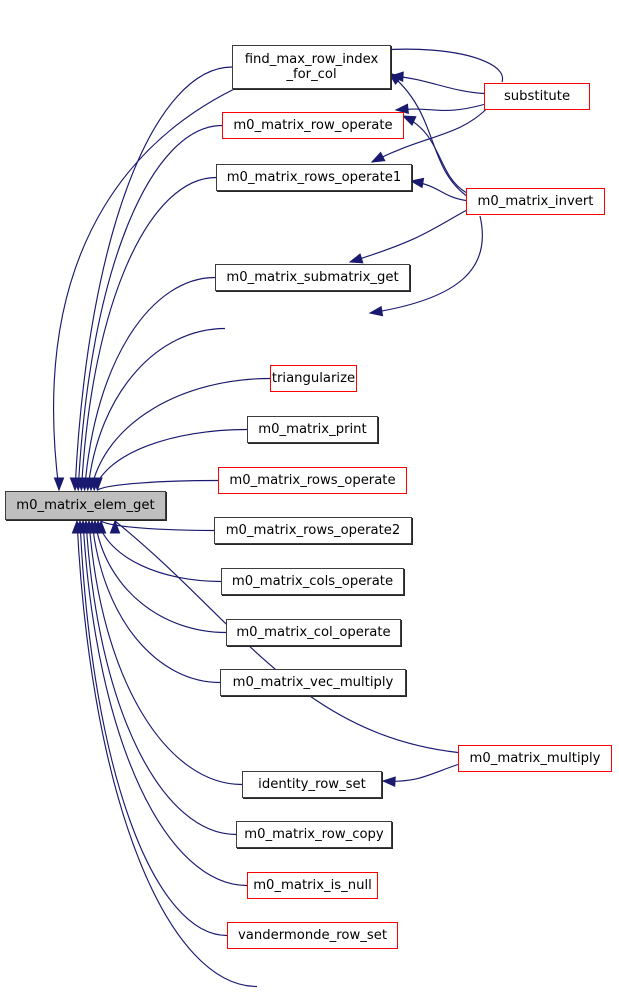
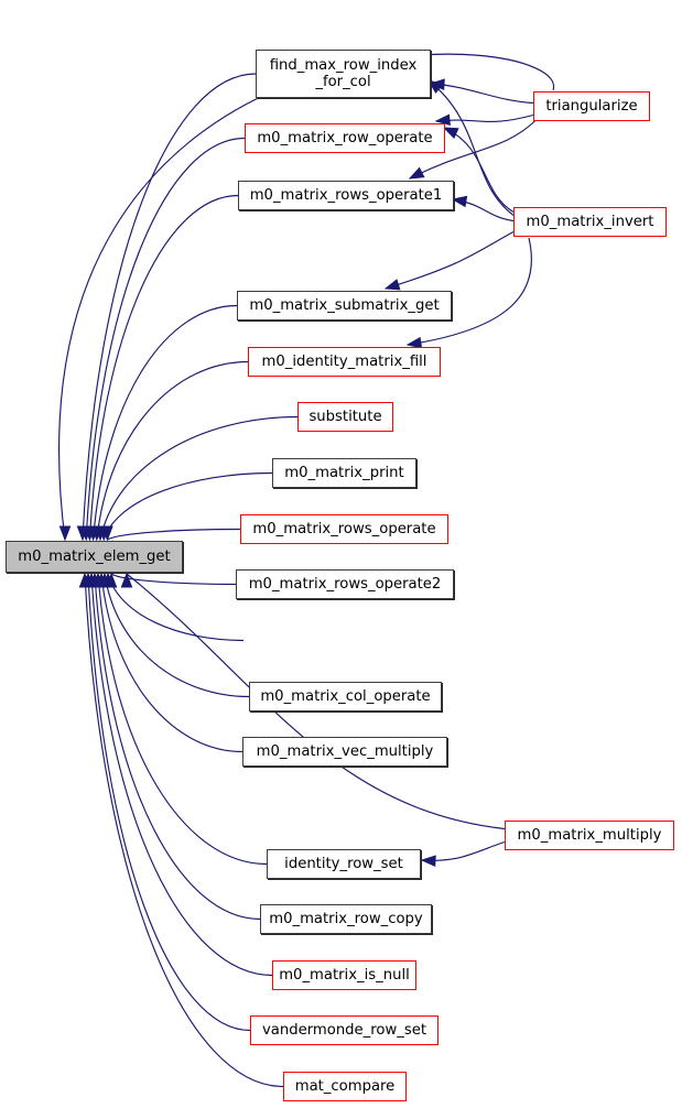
  m0_matrix_elem_get
  find_max_row_index
  _for_col
  m0_matrix_row_operate
  m0_matrix_rows_operate1
  m0_matrix_submatrix_get
+ m0_identity_matrix_fill
- triangularize
+ substitute
  m0_matrix_print
  m0_matrix_rows_operate
  m0_matrix_rows_operate2
- m0_matrix_cols_operate
  m0_matrix_col_operate
  m0_matrix_vec_multiply
  identity_row_set
  m0_matrix_row_copy
  m0_matrix_is_null
  vandermonde_row_set
+ mat_compare
- substitute
+ triangularize
  m0_matrix_invert
  m0_matrix_multiply
